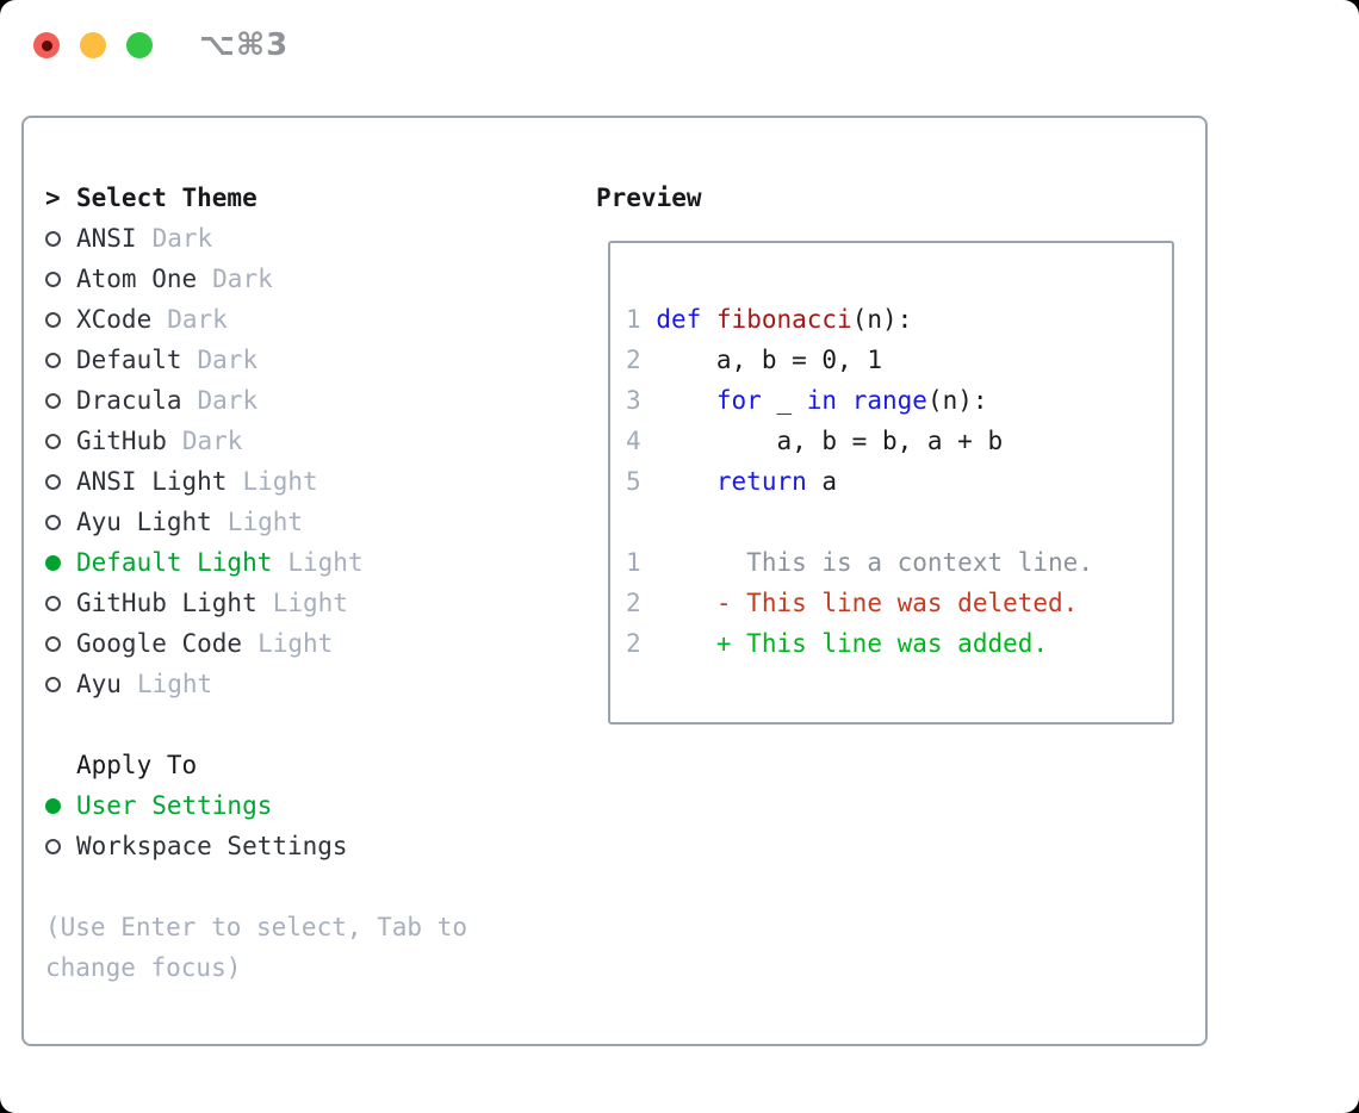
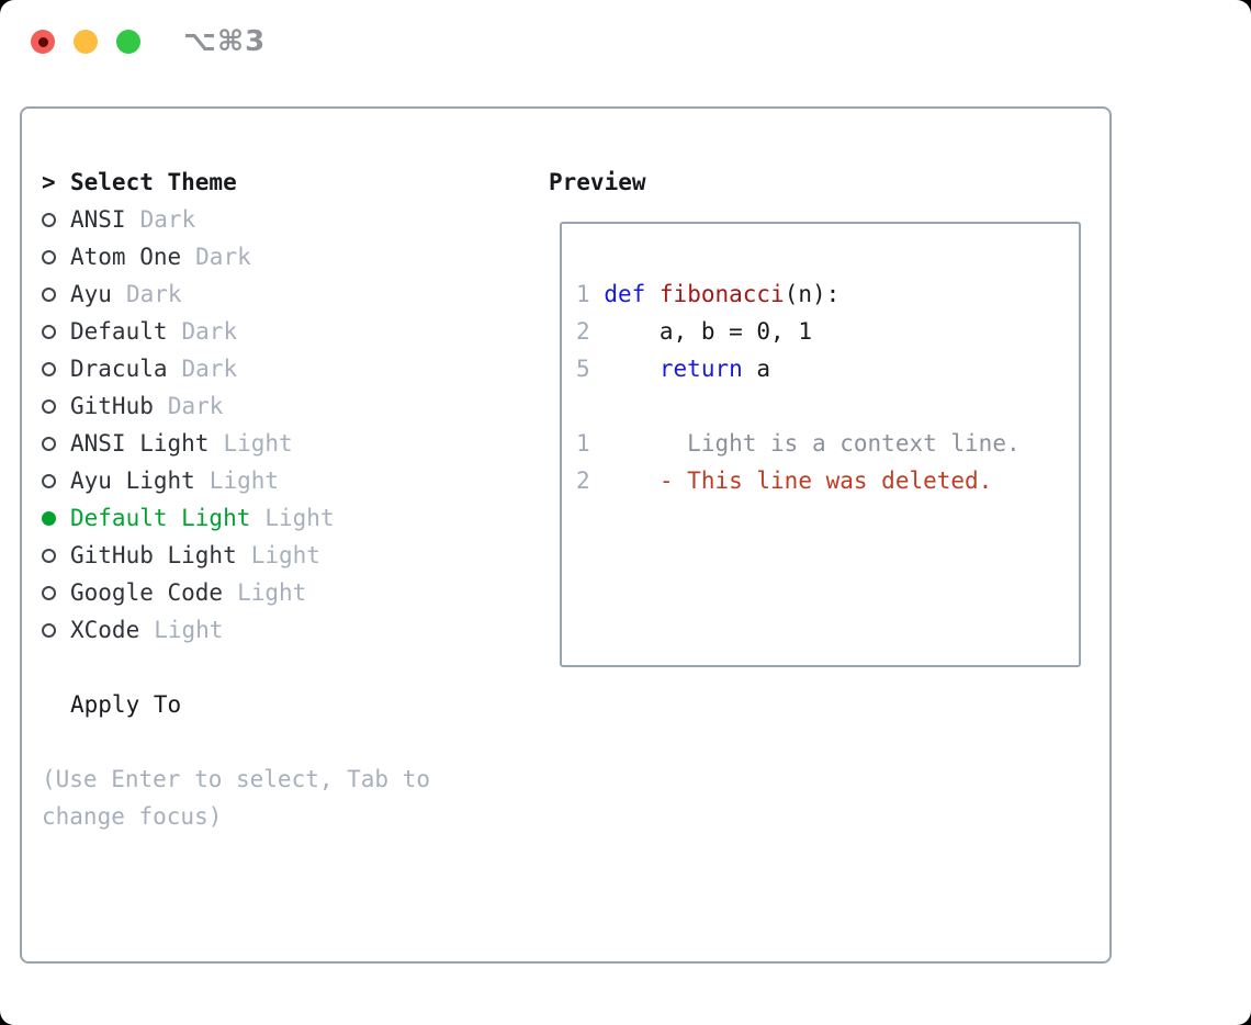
  ⌥⌘3
  >
  Select Theme
  ANSI
  Dark
  Atom One
  Dark
- XCode
+ Ayu
  Dark
  Default
  Dark
  Dracula
  Dark
  GitHub
  Dark
  ANSI Light
  Light
  Ayu Light
  Light
  Default Light
  Light
  GitHub Light
  Light
  Google Code
  Light
- Ayu
+ XCode
  Light
  Apply To
- User Settings
- Workspace Settings
  (Use Enter to select, Tab to change focus)
  Preview
  1 def fibonacci(n):
  2 a, b = 0, 1
- 3 for _ in range(n):
- 4 a, b = b, a + b
  5 return a
- 1 This is a context line.
+ 1 Light is a context line.
  2 - This line was deleted.
- 2 + This line was added.
